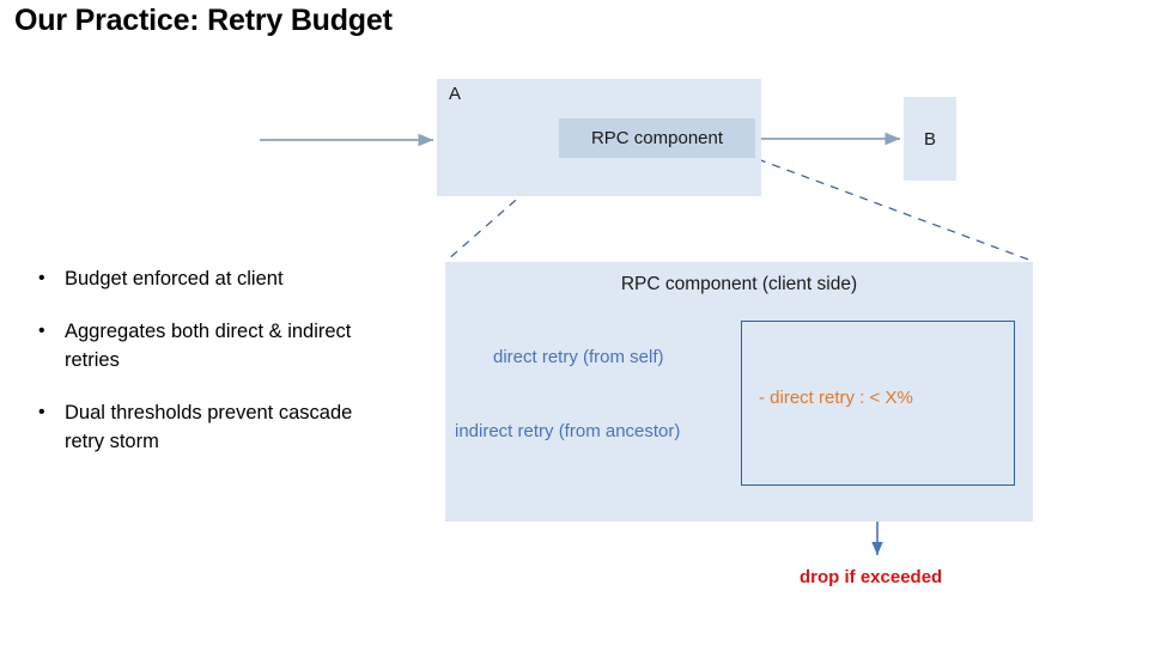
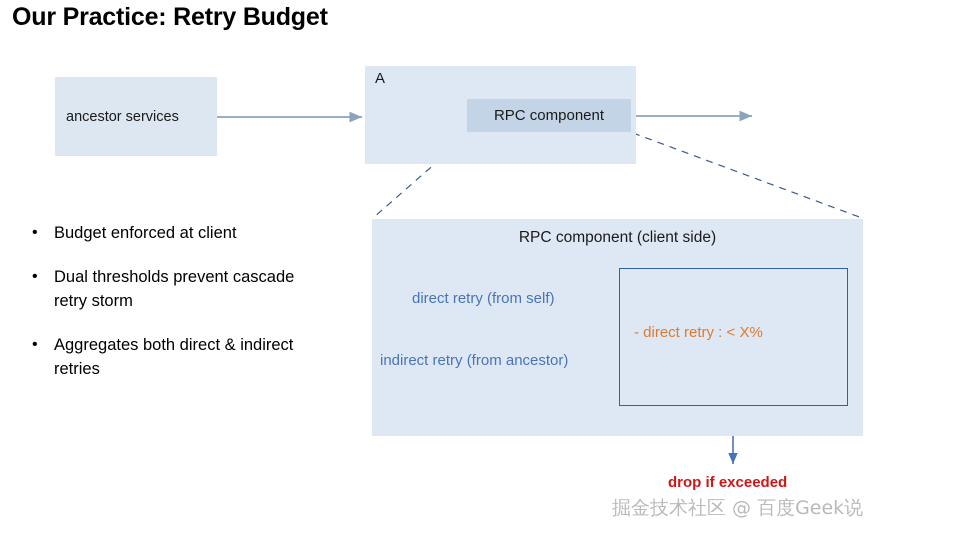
  Our Practice: Retry Budget
+ ancestor services
  A
  RPC component
- B
  •
  Budget enforced at client
  •
- Aggregates both direct & indirect retries
+ Dual thresholds prevent cascade retry storm
  •
- Dual thresholds prevent cascade retry storm
+ Aggregates both direct & indirect retries
  RPC component (client side)
  direct retry (from self)
  indirect retry (from ancestor)
  - direct retry : < X%
  drop if exceeded
+ 掘金技术社区 @ 百度Geek说
